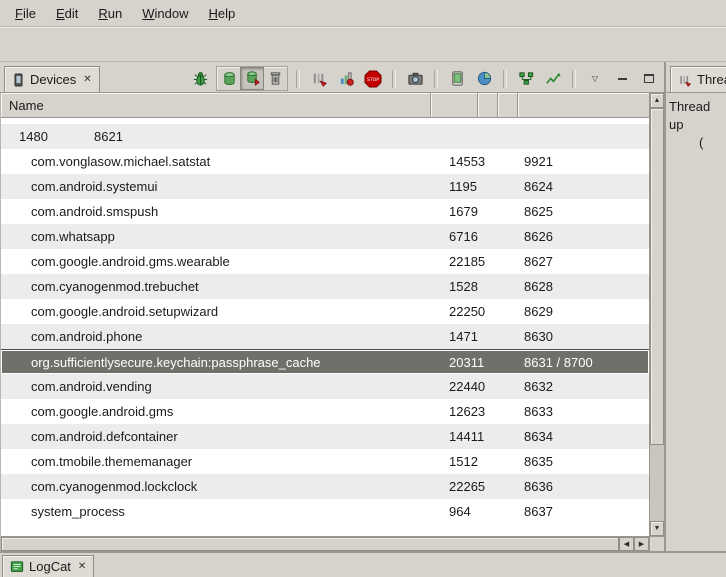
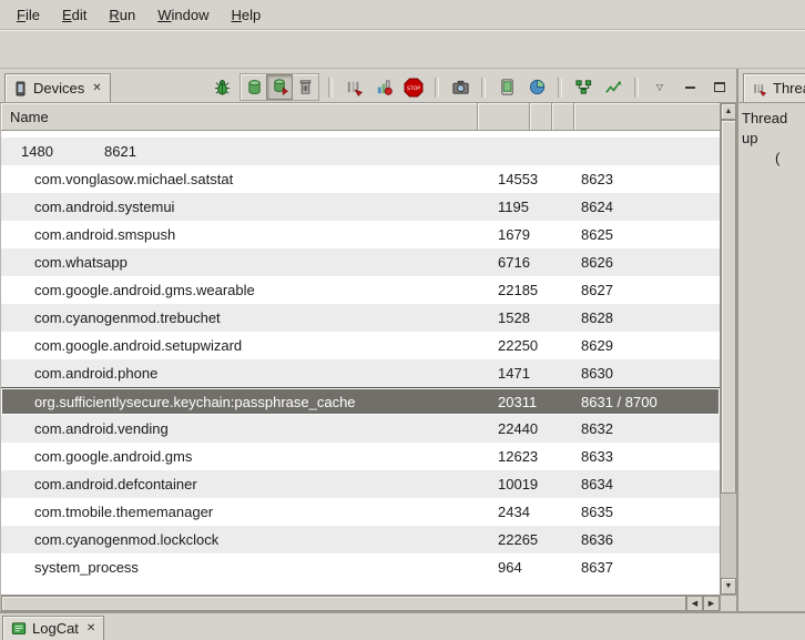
  File
  Edit
  Run
  Window
  Help
  Devices
  ✕
  ▽
  Name
  1480
  8621
  com.vonglasow.michael.satstat
  14553
- 9921
+ 8623
  com.android.systemui
  1195
  8624
  com.android.smspush
  1679
  8625
  com.whatsapp
  6716
  8626
  com.google.android.gms.wearable
  22185
  8627
  com.cyanogenmod.trebuchet
  1528
  8628
  com.google.android.setupwizard
  22250
  8629
  com.android.phone
  1471
  8630
  org.sufficientlysecure.keychain:passphrase_cache
  20311
  8631 / 8700
  com.android.vending
  22440
  8632
  com.google.android.gms
  12623
  8633
  com.android.defcontainer
- 14411
+ 10019
  8634
  com.tmobile.thememanager
- 1512
+ 2434
  8635
  com.cyanogenmod.lockclock
  22265
  8636
  system_process
  964
  8637
  Thread up
  (
  LogCat
  ✕
